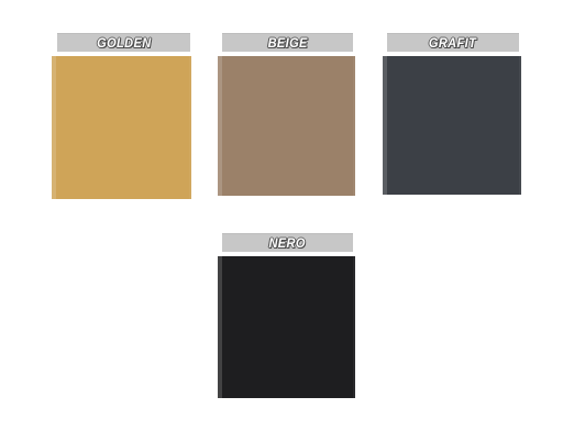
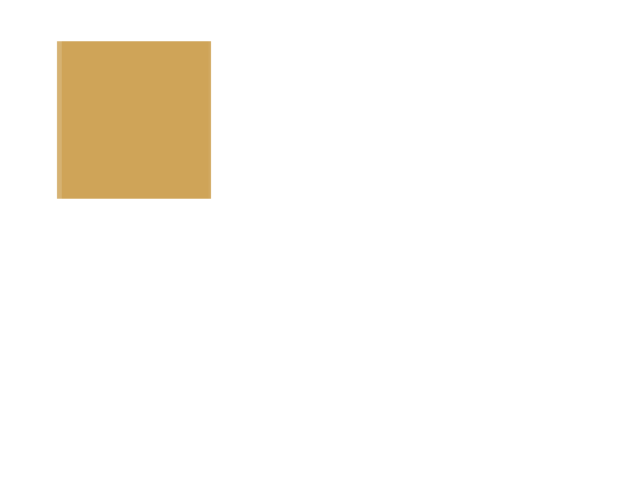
- GOLDEN
- BEIGE
- GRAFIT
- NERO
